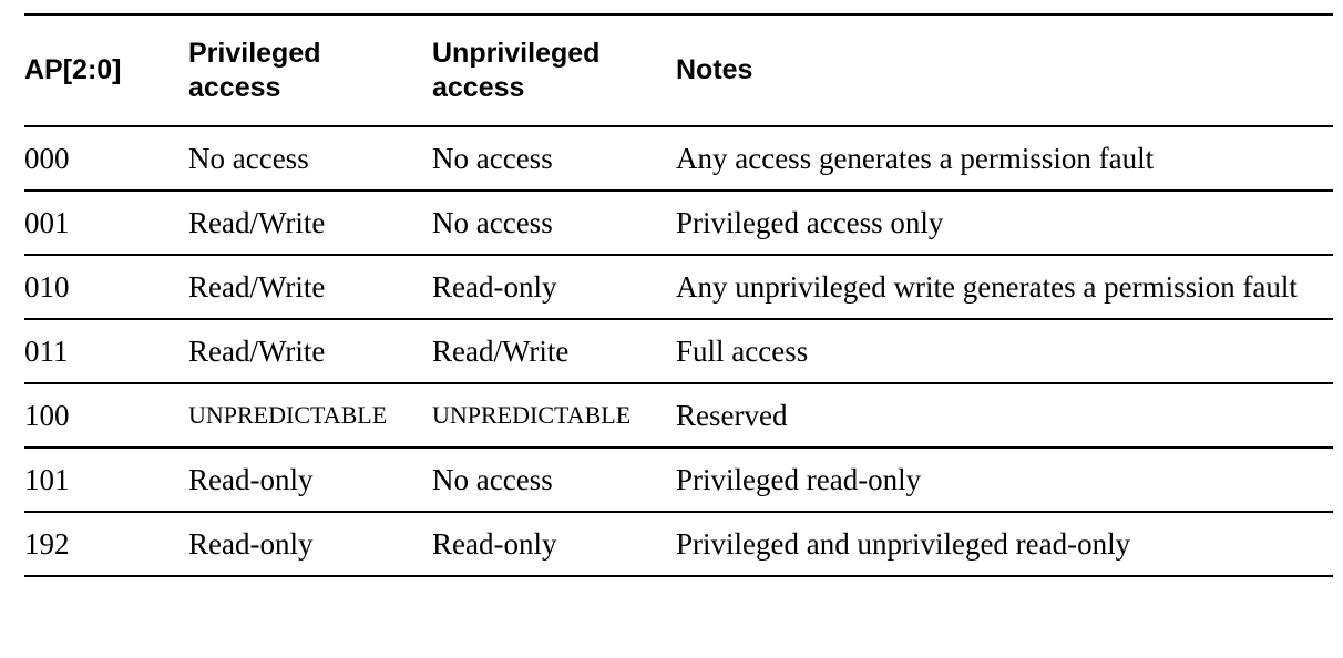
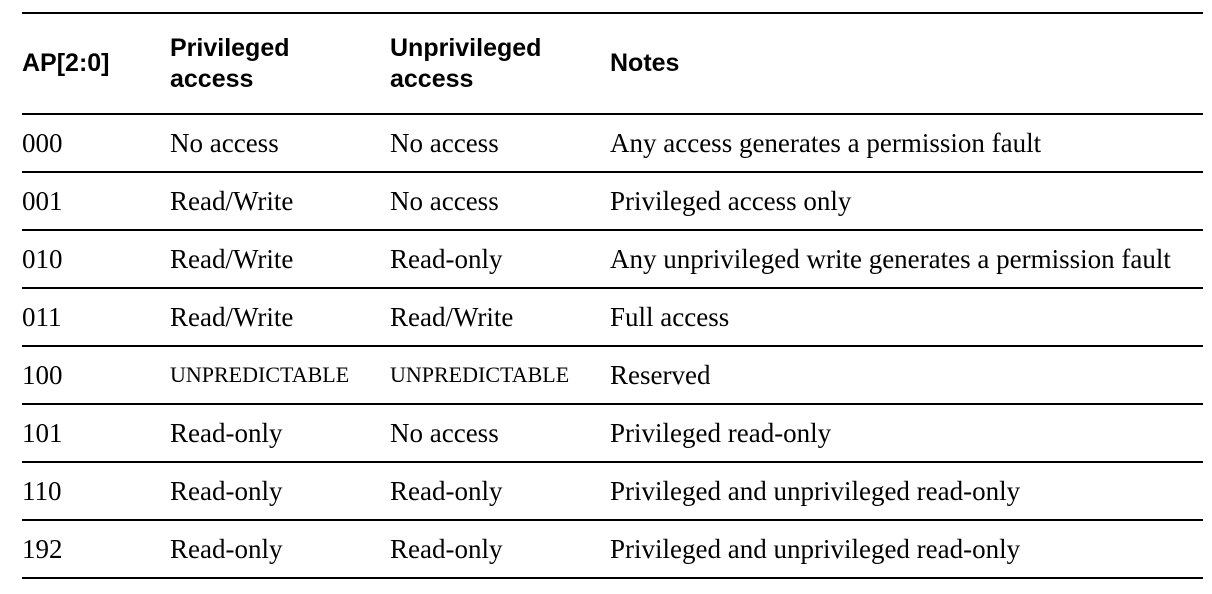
  AP[2:0]	Privileged access	Unprivileged access	Notes
  000	No access	No access	Any access generates a permission fault
  001	Read/Write	No access	Privileged access only
  010	Read/Write	Read-only	Any unprivileged write generates a permission fault
  011	Read/Write	Read/Write	Full access
  100	UNPREDICTABLE	UNPREDICTABLE	Reserved
  101	Read-only	No access	Privileged read-only
+ 110	Read-only	Read-only	Privileged and unprivileged read-only
  192	Read-only	Read-only	Privileged and unprivileged read-only
